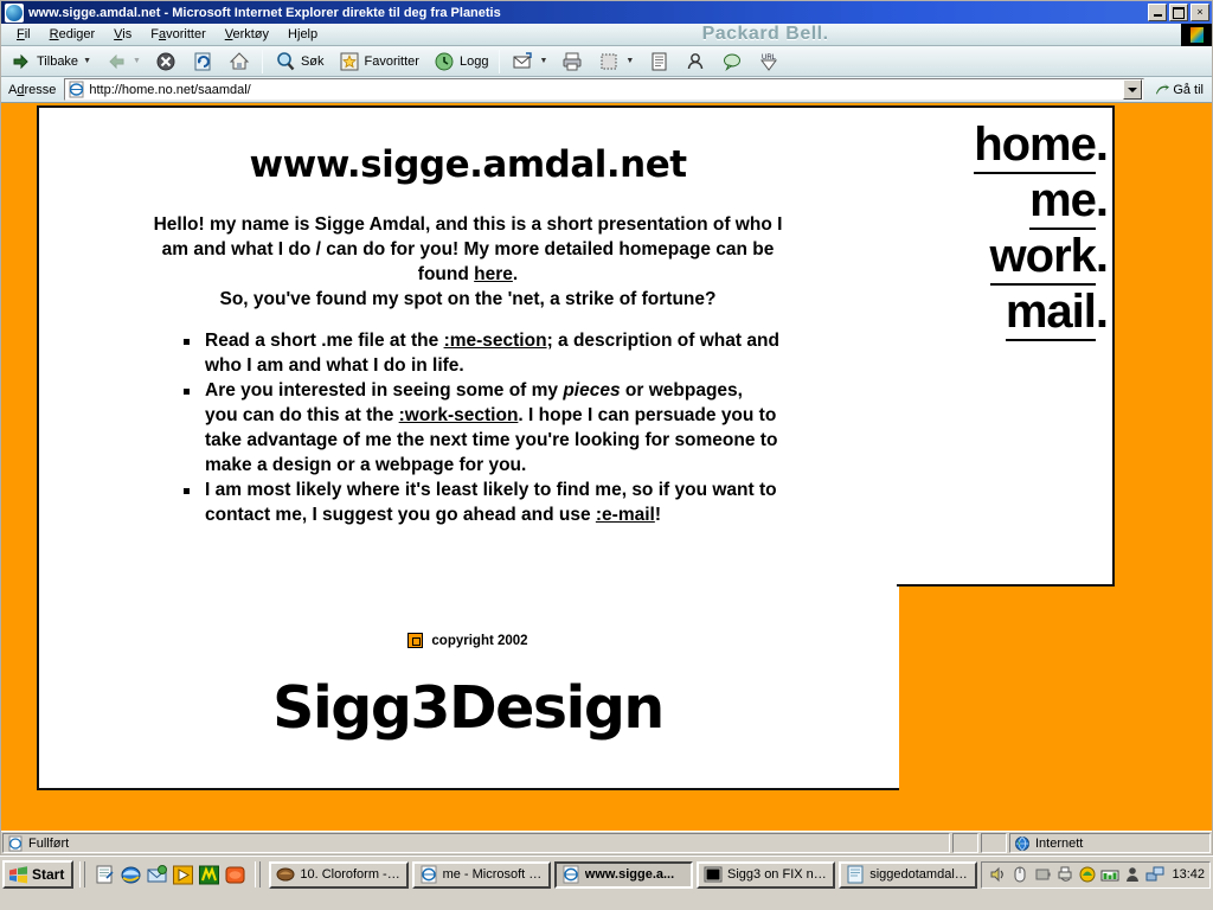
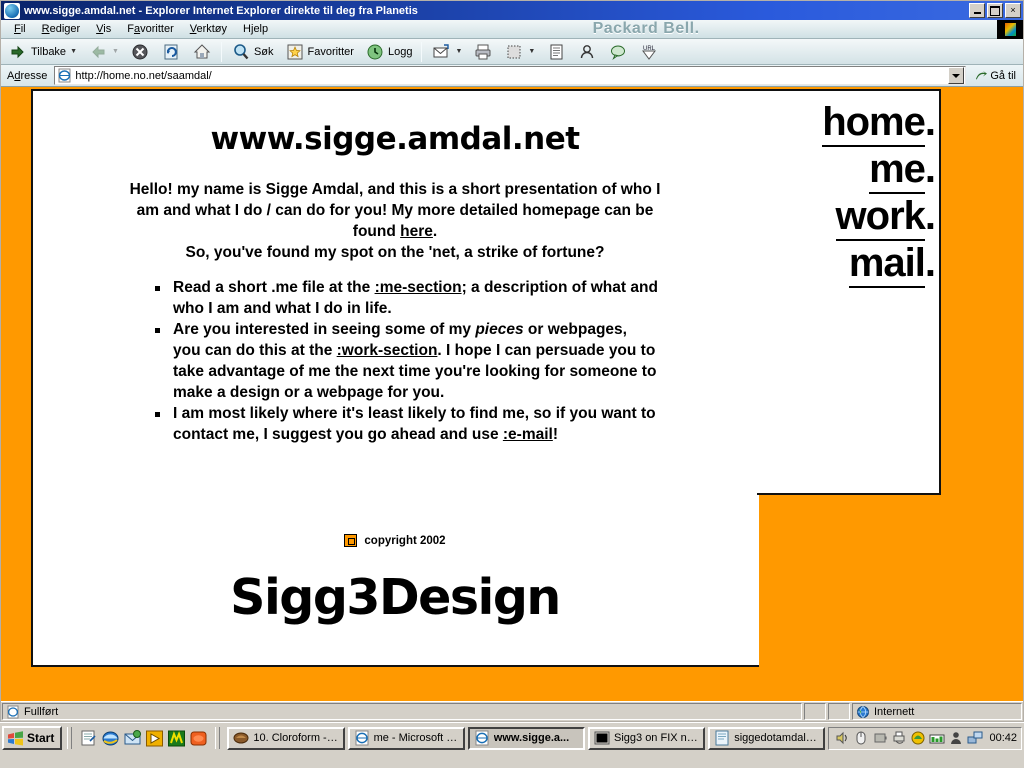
- www.sigge.amdal.net - Microsoft Internet Explorer direkte til deg fra Planetis
+ www.sigge.amdal.net - Explorer Internet Explorer direkte til deg fra Planetis
  ×
  Fil
  Rediger
  Vis
  Favoritter
  Verktøy
  Hjelp
  Packard Bell.
  Tilbake
  Søk
  Favoritter
  Logg
  Adresse
  http://home.no.net/saamdal/
  Gå til
  www.sigge.amdal.net
  Hello! my name is Sigge Amdal, and this is a short presentation of who I am and what I do / can do for you! My more detailed homepage can be found here.
  So, you've found my spot on the 'net, a strike of fortune?
  Read a short .me file at the :me-section; a description of what and who I am and what I do in life.
  Are you interested in seeing some of my pieces or webpages, you can do this at the :work-section. I hope I can persuade you to take advantage of me the next time you're looking for someone to make a design or a webpage for you.
  I am most likely where it's least likely to find me, so if you want to contact me, I suggest you go ahead and use :e-mail!
  copyright 2002
  Sigg3Design
  home.
  me.
  work.
  mail.
  Fullført
  Internett
  Start
  10. Cloroform - g
  me - Microsoft Int
  www.sigge.a...
  Sigg3 on FIX nod
  siggedotamdal.ht
- 13:42
+ 00:42
